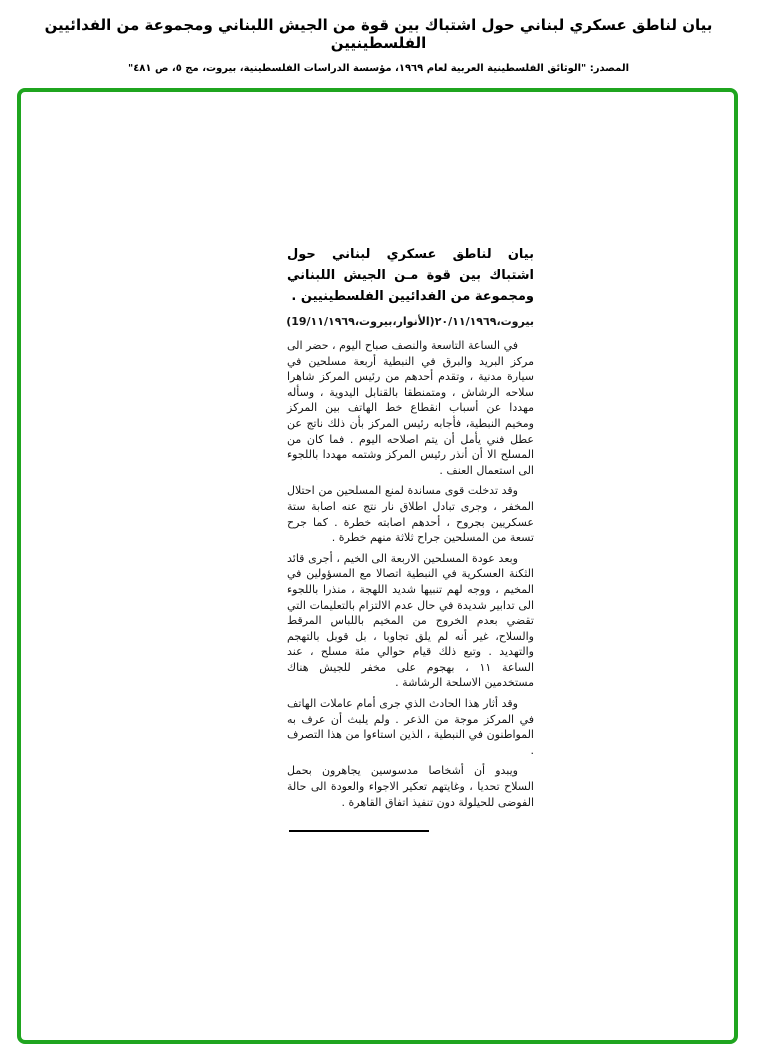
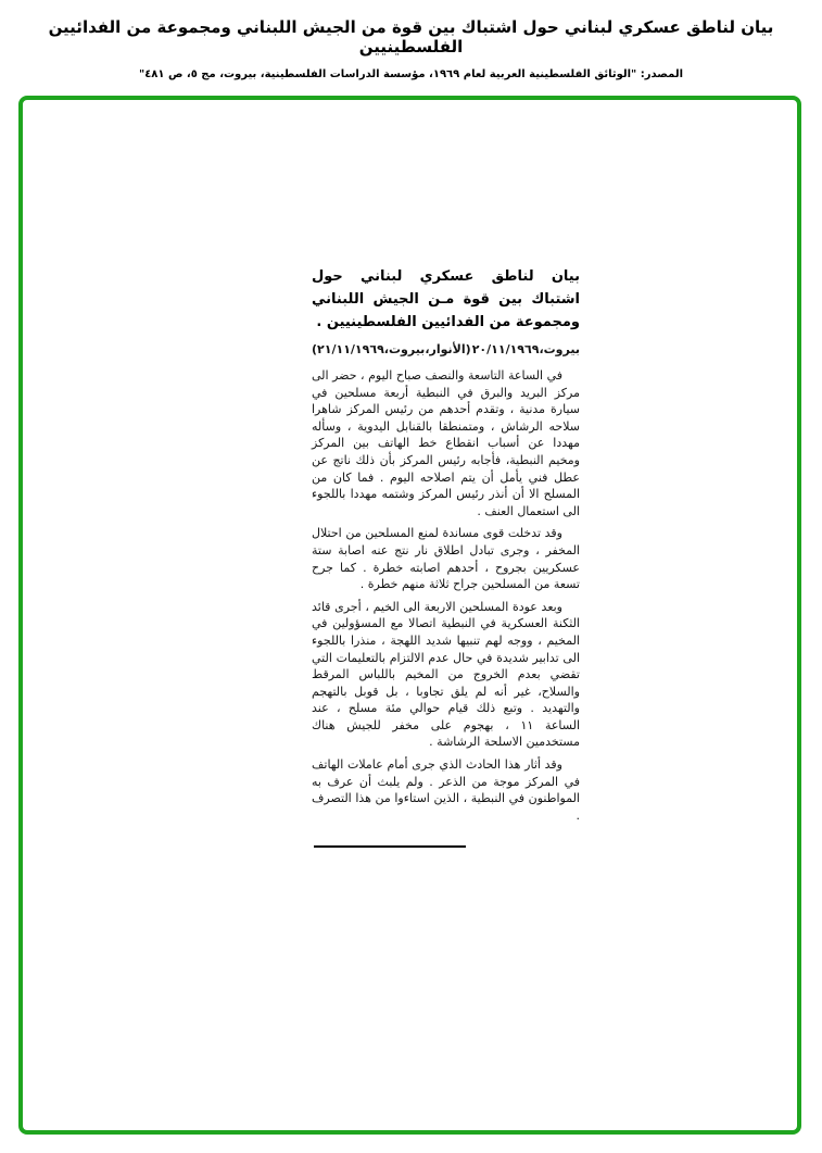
  بيان لناطق عسكري لبناني حول اشتباك بين قوة من الجيش اللبناني ومجموعة من الفدائيين الفلسطينيين
  المصدر: "الوثائق الفلسطينية العربية لعام ١٩٦٩، مؤسسة الدراسات الفلسطينية، بيروت، مج ٥، ص ٤٨١"
  بيان لناطق عسكري لبناني حول اشتباك بين قوة مـن الجيش اللبناني ومجموعة من الفدائيين الفلسطينيين .
  بيروت،٢٠/١١/١٩٦٩
- (الأنوار،بيروت،19/١١/١٩٦٩)
+ (الأنوار،بيروت،٢١/١١/١٩٦٩)
  في الساعة التاسعة والنصف صباح اليوم ، حضر الى مركز البريد والبرق في النبطية أربعة مسلحين في سيارة مدنية ، وتقدم أحدهم من رئيس المركز شاهرا سلاحه الرشاش ، ومتمنطقا بالقنابل اليدوية ، وسأله مهددا عن أسباب انقطاع خط الهاتف بين المركز ومخيم النبطية، فأجابه رئيس المركز بأن ذلك ناتج عن عطل فني يأمل أن يتم اصلاحه اليوم . فما كان من المسلح الا أن أنذر رئيس المركز وشتمه مهددا باللجوء الى استعمال العنف .
  وقد تدخلت قوى مساندة لمنع المسلحين من احتلال المخفر ، وجرى تبادل اطلاق نار نتج عنه اصابة ستة عسكريين بجروح ، أحدهم اصابته خطرة . كما جرح تسعة من المسلحين جراح ثلاثة منهم خطرة .
  وبعد عودة المسلحين الاربعة الى الخيم ، أجرى قائد الثكنة العسكرية في النبطية اتصالا مع المسؤولين في المخيم ، ووجه لهم تنبيها شديد اللهجة ، منذرا باللجوء الى تدابير شديدة في حال عدم الالتزام بالتعليمات التي تقضي بعدم الخروج من المخيم باللباس المرقط والسلاح، غير أنه لم يلق تجاوبا ، بل قوبل بالتهجم والتهديد . وتبع ذلك قيام حوالي مئة مسلح ، عند الساعة ١١ ، بهجوم على مخفر للجيش هناك مستخدمين الاسلحة الرشاشة .
  وقد أثار هذا الحادث الذي جرى أمام عاملات الهاتف في المركز موجة من الذعر . ولم يلبث أن عرف به المواطنون في النبطية ، الذين استاءوا من هذا التصرف .
- ويبدو أن أشخاصا مدسوسين يجاهرون بحمل السلاح تحديا ، وغايتهم تعكير الاجواء والعودة الى حالة الفوضى للحيلولة دون تنفيذ اتفاق القاهرة .
